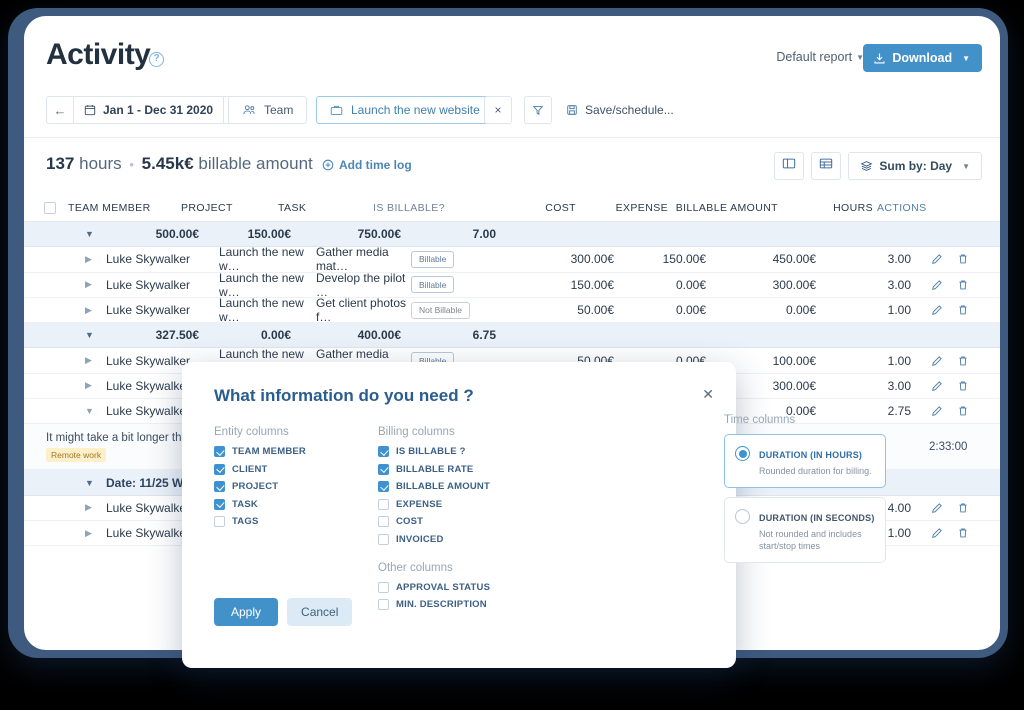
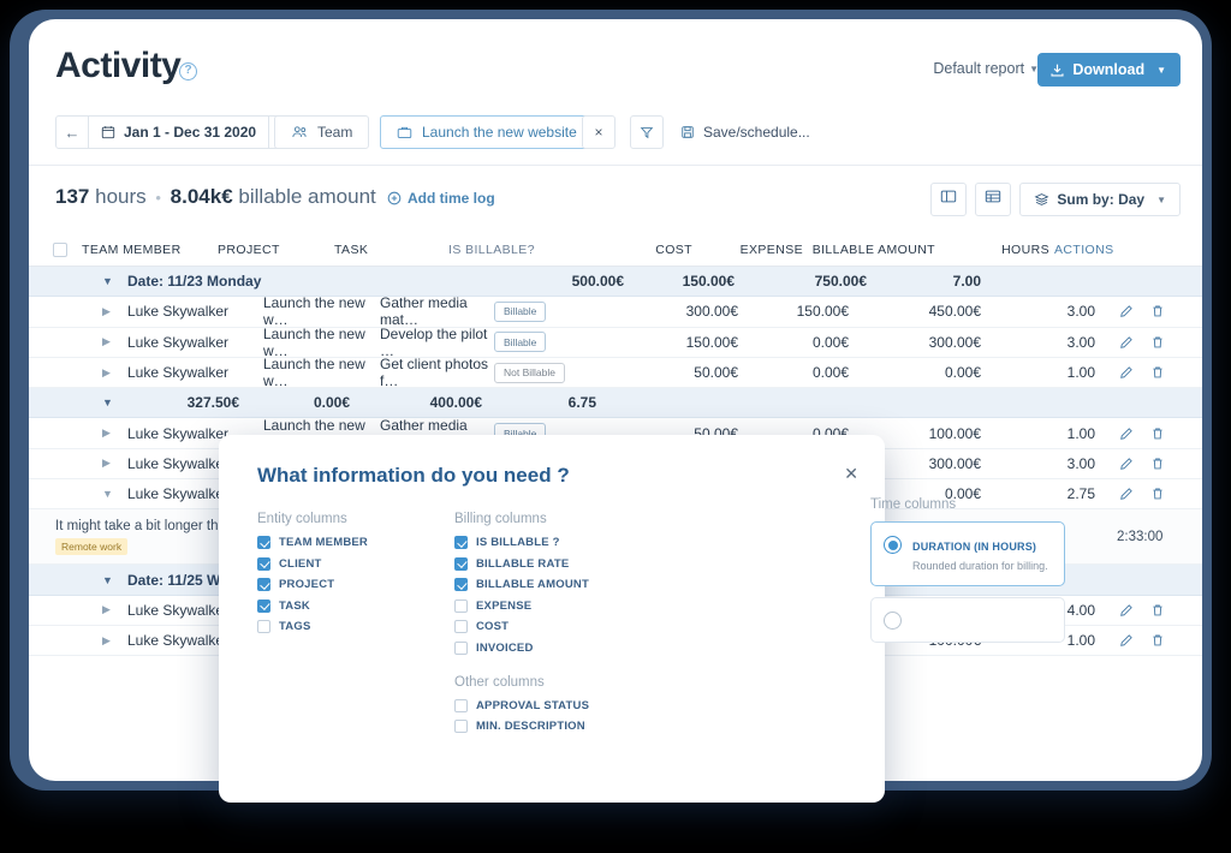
  Activity
  ?
  Default report ▼
  Download
  ▼
  ←
  Jan 1 - Dec 31 2020
  Team
  Launch the new website
  ×
  Save/schedule...
- 137 hours • 5.45k€ billable amount
+ 137 hours • 8.04k€ billable amount
  Add time log
  Sum by: Day
  ▼
  TEAM MEMBER
  PROJECT
  TASK
  IS BILLABLE?
  COST
  EXPENSE
  BILLABLE AMOUNT
  HOURS
  ACTIONS
  ▼
+ Date: 11/23 Monday
  500.00€
  150.00€
  750.00€
  7.00
  ▶
  Luke Skywalker
  Launch the new w…
  Gather media mat…
  Billable
  300.00€
  150.00€
  450.00€
  3.00
  ▶
  Luke Skywalker
  Launch the new w…
  Develop the pilot …
  Billable
  150.00€
  0.00€
  300.00€
  3.00
  ▶
  Luke Skywalker
  Launch the new w…
  Get client photos f…
  Not Billable
  50.00€
  0.00€
  0.00€
  1.00
  ▼
  327.50€
  0.00€
  400.00€
  6.75
  ▶
  Luke Skywalker
  Launch the new
  Gather media
  Billable
  50.00€
  0.00€
  100.00€
  1.00
  ▶
  Luke Skywalk
  300.00€
  3.00
  ▼
  Luke Skywalk
  0.00€
  2.75
  It might take a bit longer th
  Remote work
  2:33:00
  ▼
  ▶
  Luke Skywalk
  4.00
  ▶
  Luke Skywalk
  1.00
  What information do you need ?
  ✕
  Entity columns
  TEAM MEMBER
  CLIENT
  PROJECT
  TASK
  TAGS
  Billing columns
  IS BILLABLE ?
  BILLABLE RATE
  BILLABLE AMOUNT
  EXPENSE
  COST
  INVOICED
  Other columns
  APPROVAL STATUS
  MIN. DESCRIPTION
  Time columns
  DURATION (IN HOURS)
  Rounded duration for billing.
- DURATION (IN SECONDS)
- Not rounded and includes start/stop times
- Apply
- Cancel
